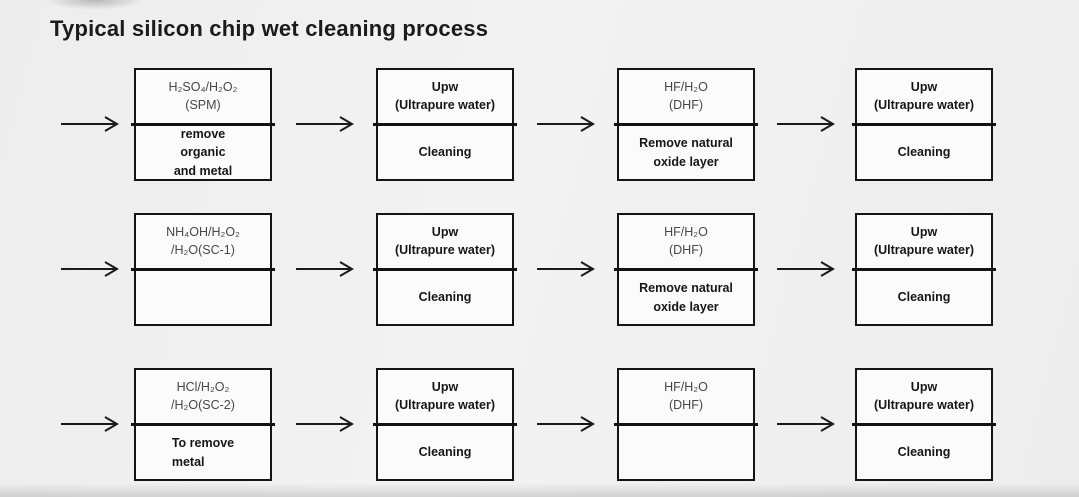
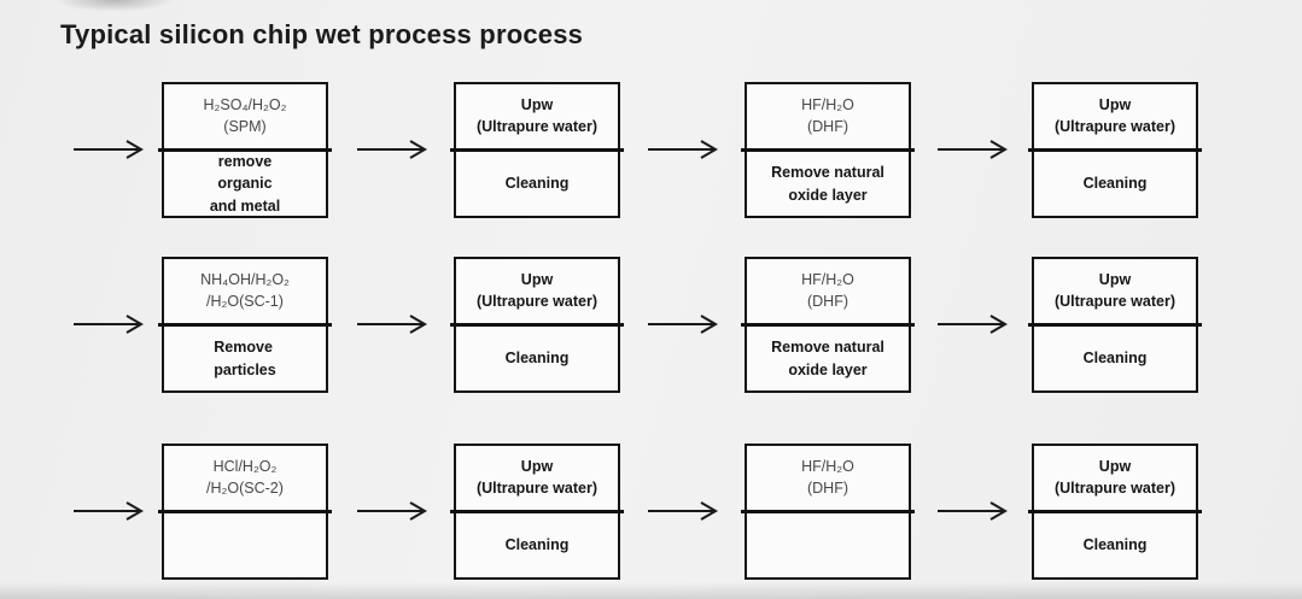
- Typical silicon chip wet cleaning process
+ Typical silicon chip wet process process
  H₂SO₄/H₂O₂
  (SPM)
  remove
  organic
  and metal
  Upw
  (Ultrapure water)
  Cleaning
  HF/H₂O
  (DHF)
  Remove natural
  oxide layer
  Upw
  (Ultrapure water)
  Cleaning
  NH₄OH/H₂O₂
  /H₂O(SC-1)
+ Remove
+ particles
  Upw
  (Ultrapure water)
  Cleaning
  HF/H₂O
  (DHF)
  Remove natural
  oxide layer
  Upw
  (Ultrapure water)
  Cleaning
  HCl/H₂O₂
  /H₂O(SC-2)
- To remove
- metal
  Upw
  (Ultrapure water)
  Cleaning
  HF/H₂O
  (DHF)
  Upw
  (Ultrapure water)
  Cleaning
